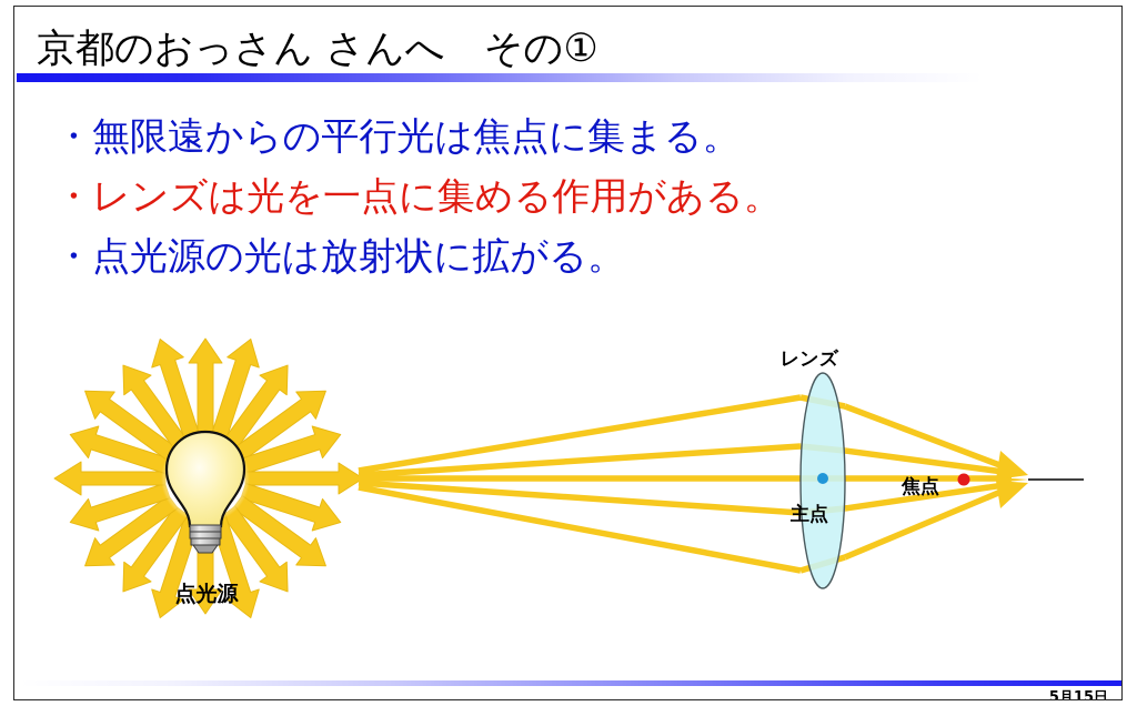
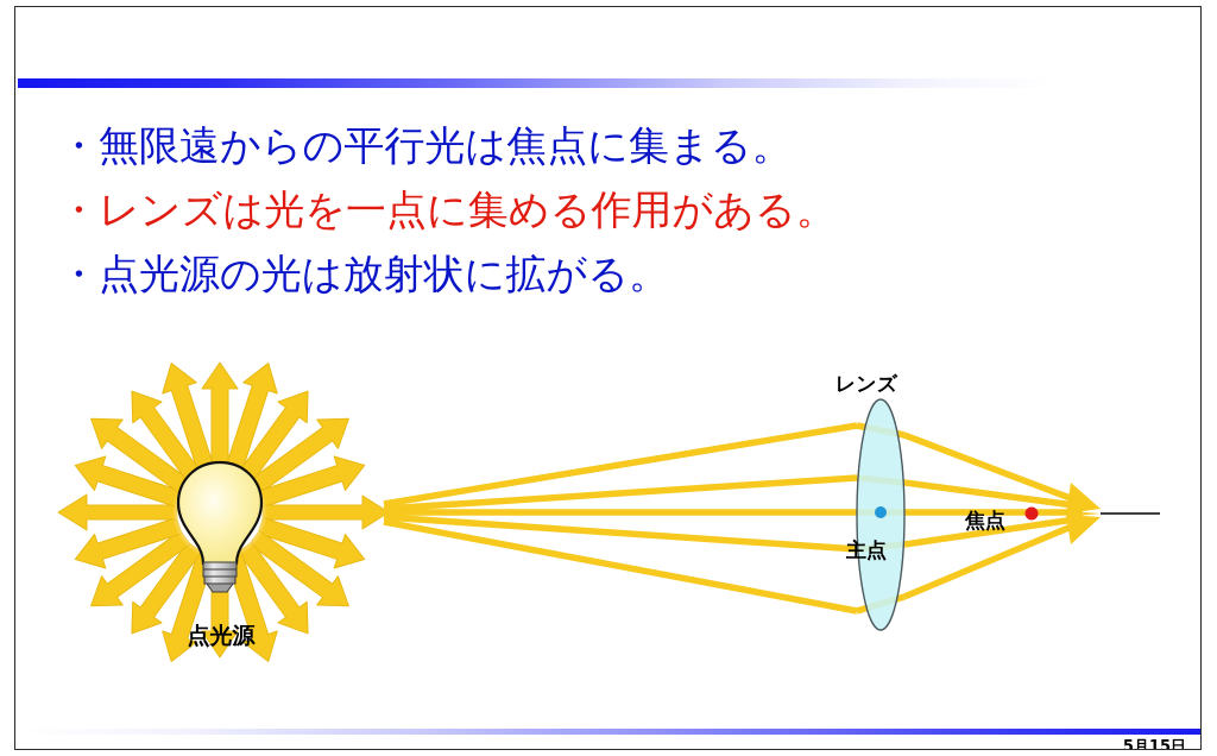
- 京都のおっさん さんへ その①
  ・無限遠からの平行光は焦点に集まる。
  ・レンズは光を一点に集める作用がある。
  ・点光源の光は放射状に拡がる。
  点光源
  レンズ
  主点
  焦点
  5月15日
